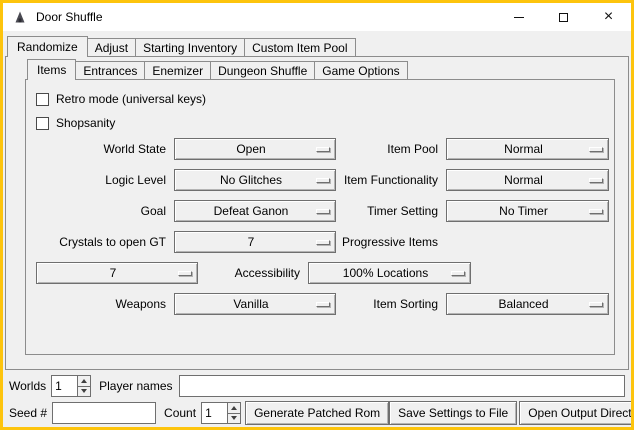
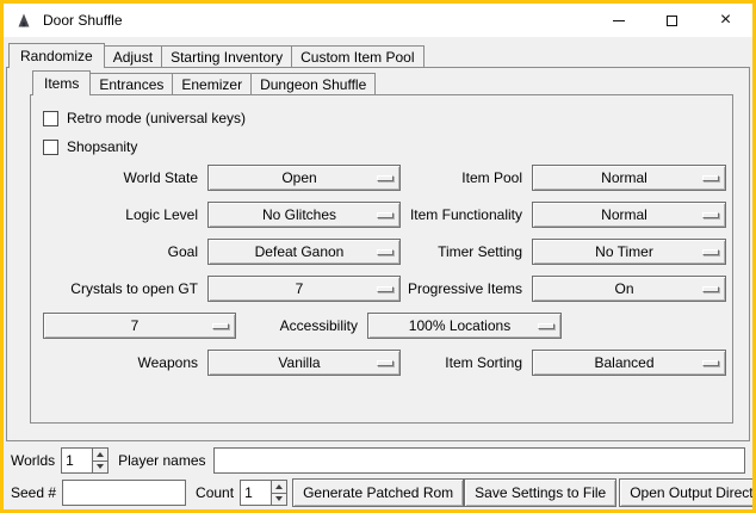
  Door Shuffle
  ×
  Randomize
  Adjust
  Starting Inventory
  Custom Item Pool
  Items
  Entrances
  Enemizer
  Dungeon Shuffle
- Game Options
  Retro mode (universal keys)
  Shopsanity
  World State
  Open
  Item Pool
  Normal
  Logic Level
  No Glitches
  Item Functionality
  Normal
  Goal
  Defeat Ganon
  Timer Setting
  No Timer
  Crystals to open GT
  7
  Progressive Items
+ On
  7
  Accessibility
  100% Locations
  Weapons
  Vanilla
  Item Sorting
  Balanced
  Worlds
  1
  Player names
  Seed #
  Count
  1
  Generate Patched Rom
  Save Settings to File
  Open Output Direct
